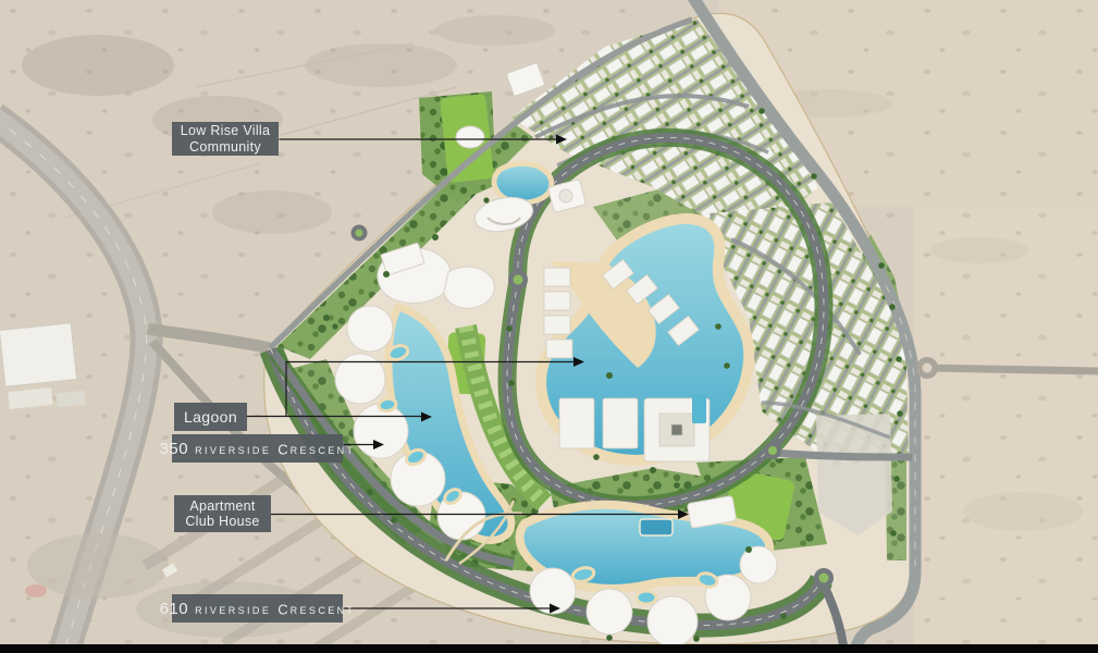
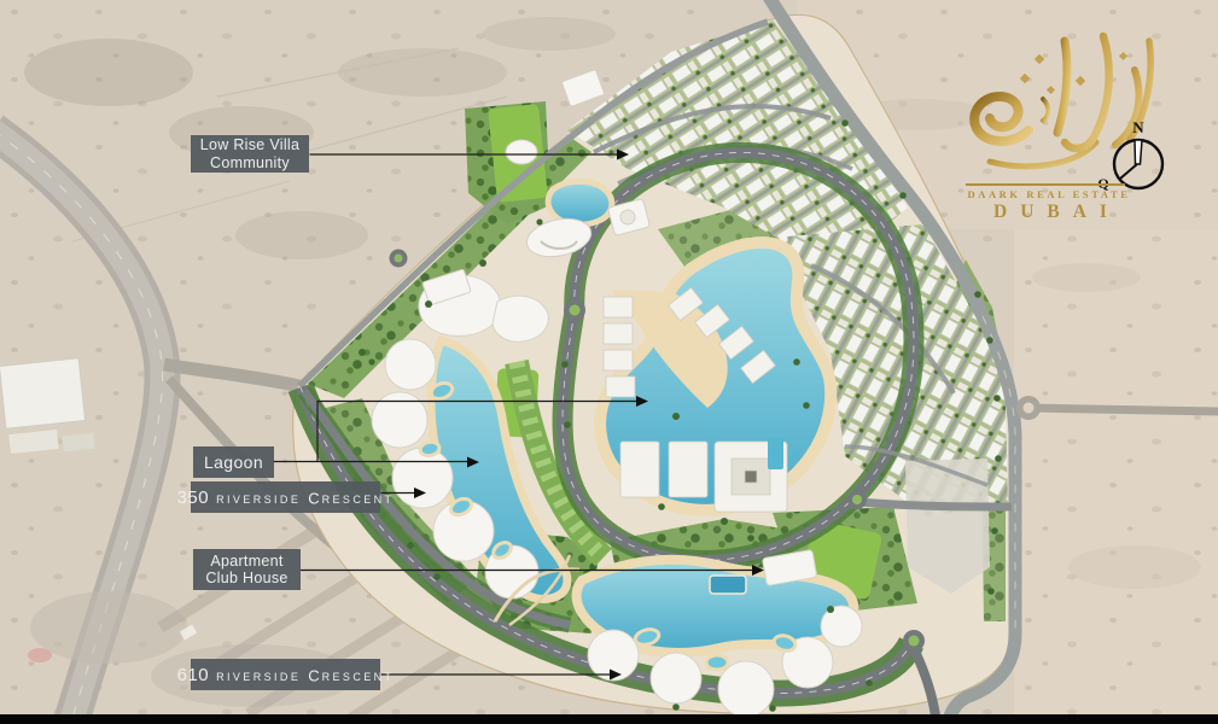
  Low Rise Villa
  Community
  Lagoon
  350
  RIVERSIDE
  C
  RESCENT
  Apartment
  Club House
  610
  RIVERSIDE
  C
  RESCENT
+ N
+ DAARK REAL ESTATE
+ DUBAI
